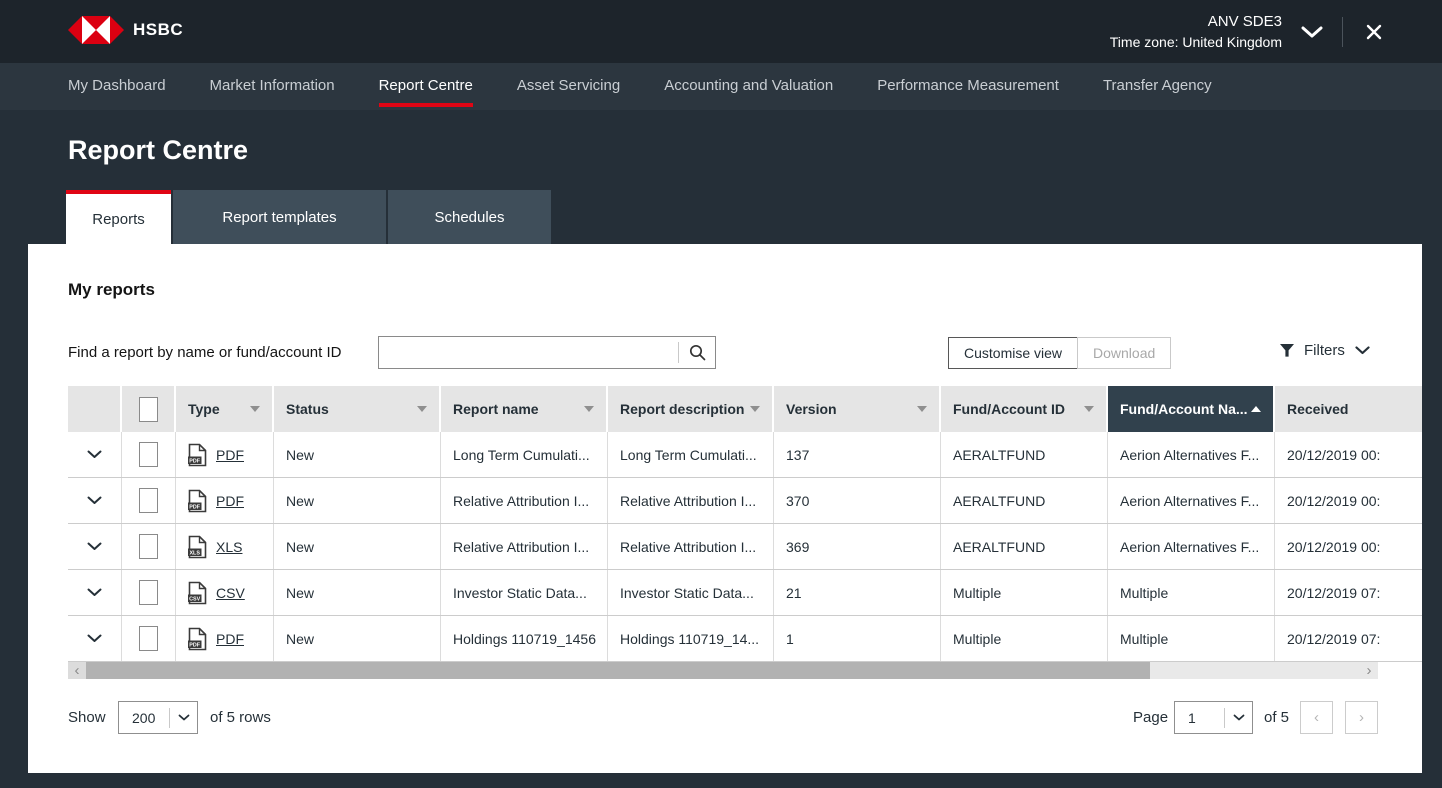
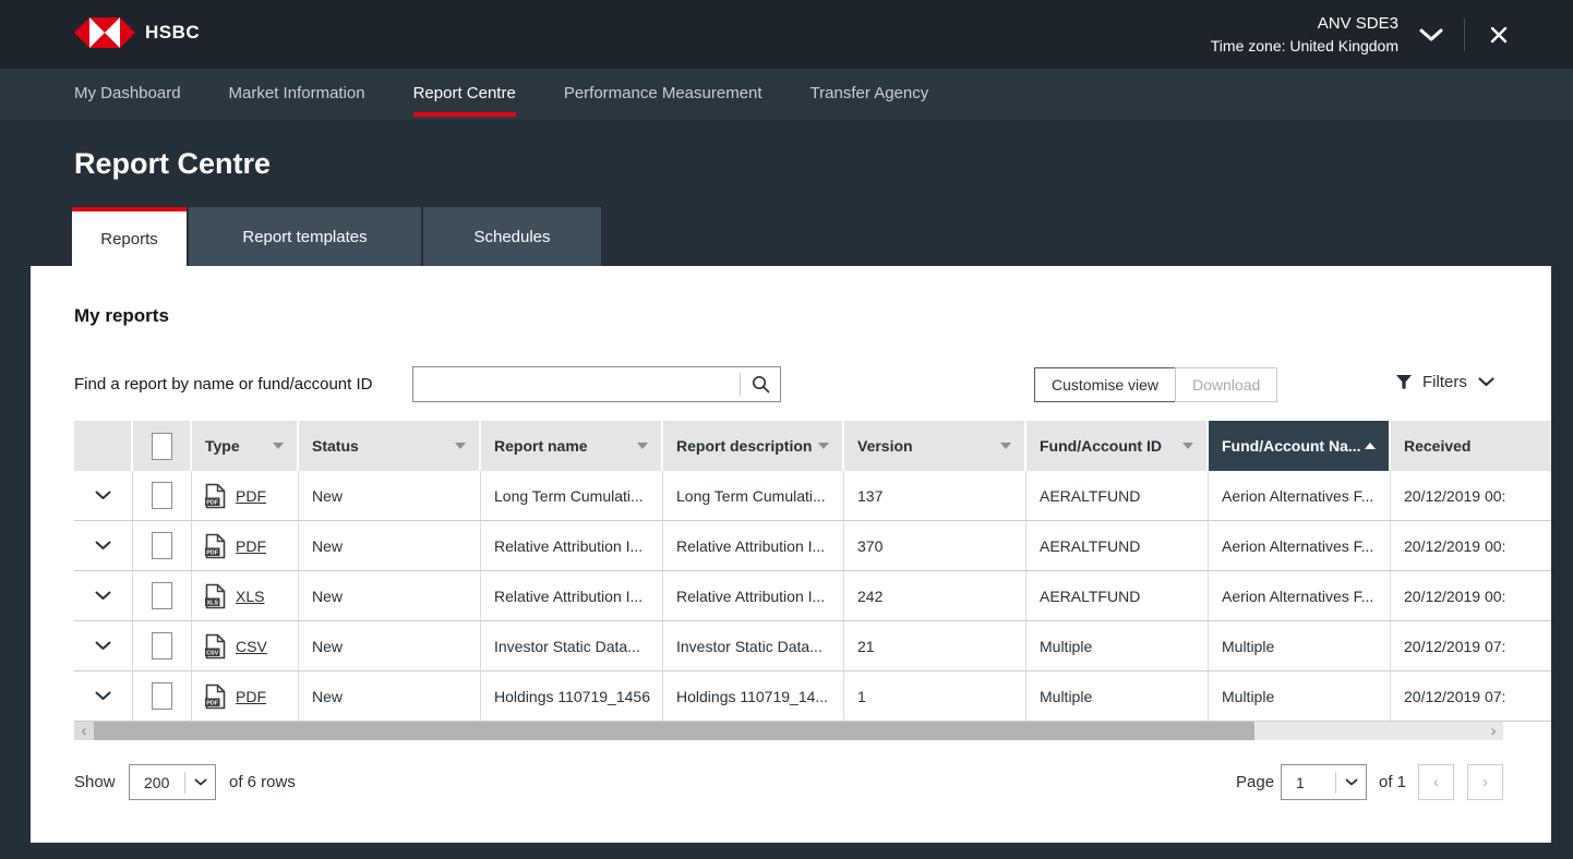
  HSBC
  ANV SDE3
  Time zone: United Kingdom
  My Dashboard
  Market Information
  Report Centre
- Asset Servicing
- Accounting and Valuation
  Performance Measurement
  Transfer Agency
  Report Centre
  Reports
  Report templates
  Schedules
  My reports
  Find a report by name or fund/account ID
  Customise view
  Download
  Filters
  Type
  Status
  Report name
  Report description
  Version
  Fund/Account ID
  Fund/Account Na...
  Received
  PDF
  New
  Long Term Cumulati...
  Long Term Cumulati...
  137
  AERALTFUND
  Aerion Alternatives F...
  20/12/2019 00:
  PDF
  New
  Relative Attribution I...
  Relative Attribution I...
  370
  AERALTFUND
  Aerion Alternatives F...
  20/12/2019 00:
  XLS
  New
  Relative Attribution I...
  Relative Attribution I...
- 369
+ 242
  AERALTFUND
  Aerion Alternatives F...
  20/12/2019 00:
  CSV
  New
  Investor Static Data...
  Investor Static Data...
  21
  Multiple
  Multiple
  20/12/2019 07:
  PDF
  New
  Holdings 110719_1456
  Holdings 110719_14...
  1
  Multiple
  Multiple
  20/12/2019 07:
  ‹
  ›
  Show
  200
- of 5 rows
+ of 6 rows
  Page
  1
- of 5
+ of 1
  ‹
  ›
